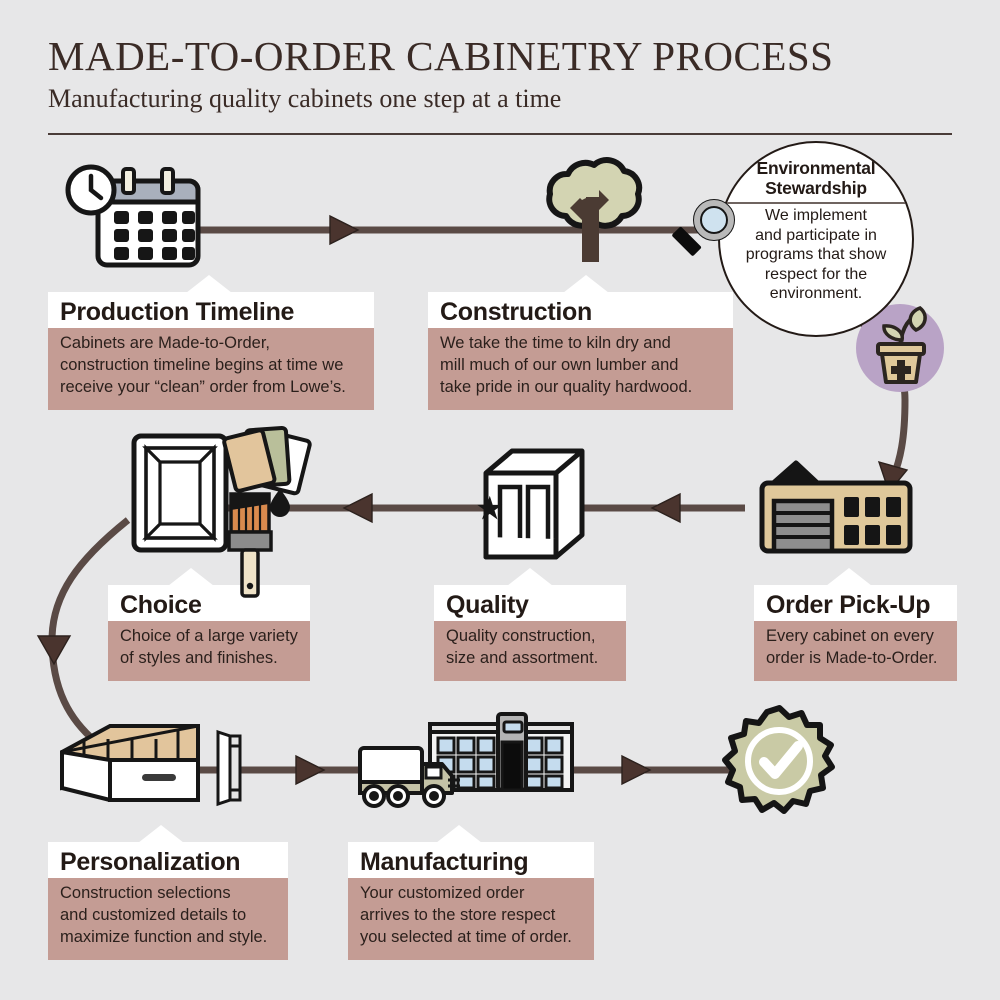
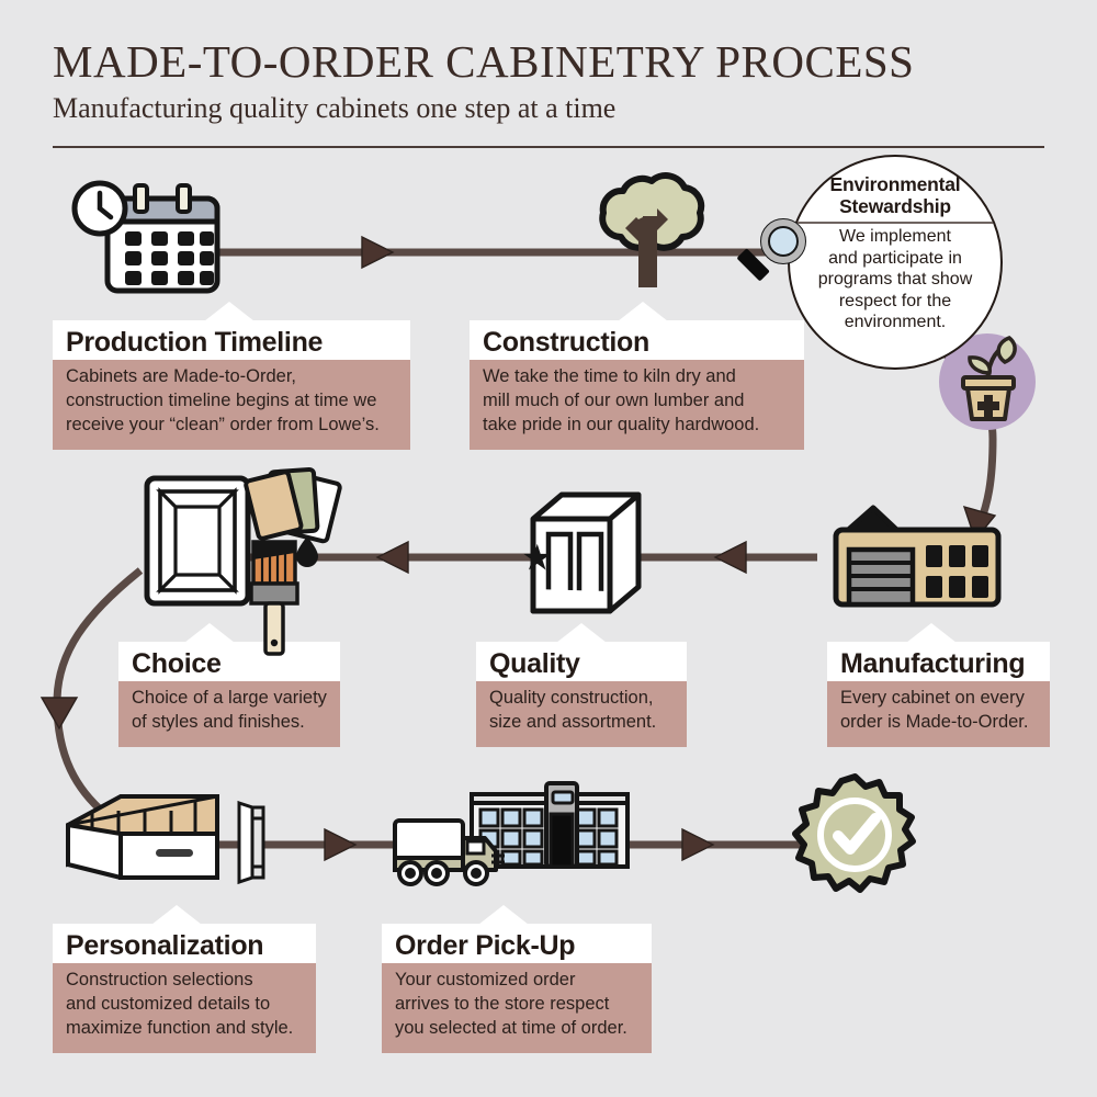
  MADE-TO-ORDER CABINETRY PROCESS
  Manufacturing quality cabinets one step at a time
  Environmental
  Stewardship
  We implement
  and participate in
  programs that show
  respect for the
  environment.
  Production Timeline
  Cabinets are Made-to-Order,
  construction timeline begins at time we
  receive your “clean” order from Lowe’s.
  Construction
  We take the time to kiln dry and
  mill much of our own lumber and
  take pride in our quality hardwood.
  Choice
  Choice of a large variety
  of styles and finishes.
  Quality
  Quality construction,
  size and assortment.
- Order Pick-Up
+ Manufacturing
  Every cabinet on every
  order is Made-to-Order.
  Personalization
  Construction selections
  and customized details to
  maximize function and style.
- Manufacturing
+ Order Pick-Up
  Your customized order
  arrives to the store respect
  you selected at time of order.
